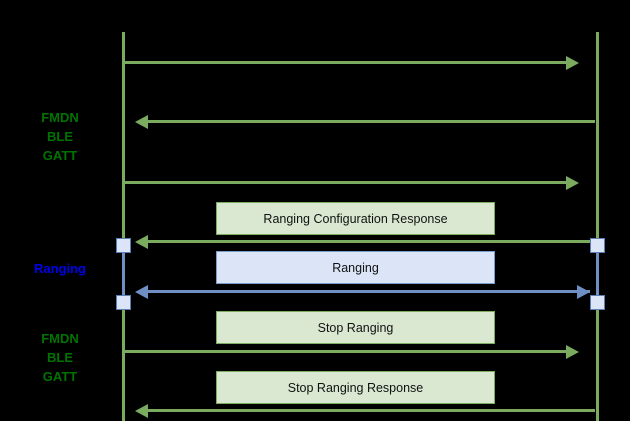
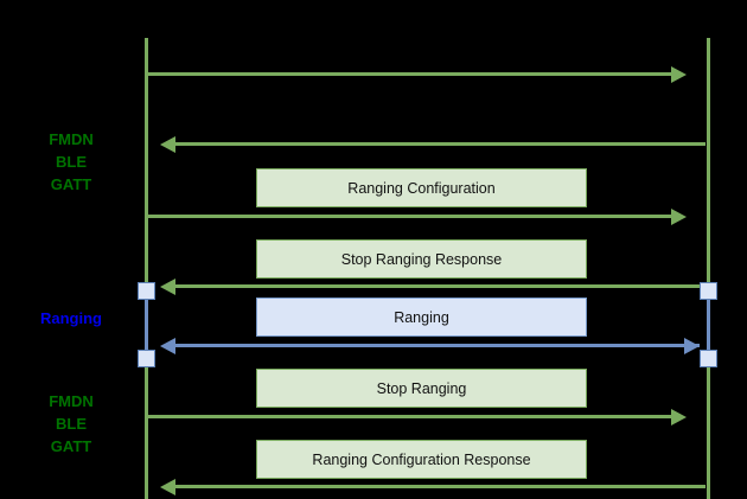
  FMDN
  BLE
  GATT
  Ranging
  FMDN
  BLE
  GATT
+ Ranging Configuration
- Ranging Configuration Response
+ Stop Ranging Response
  Ranging
  Stop Ranging
- Stop Ranging Response
+ Ranging Configuration Response
